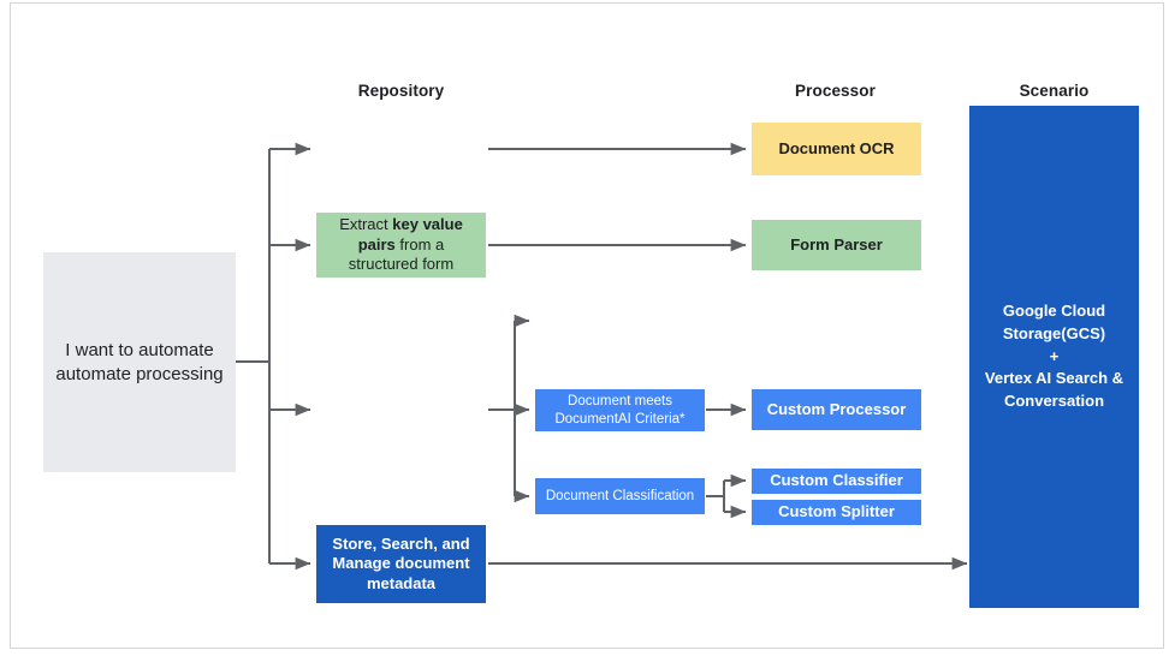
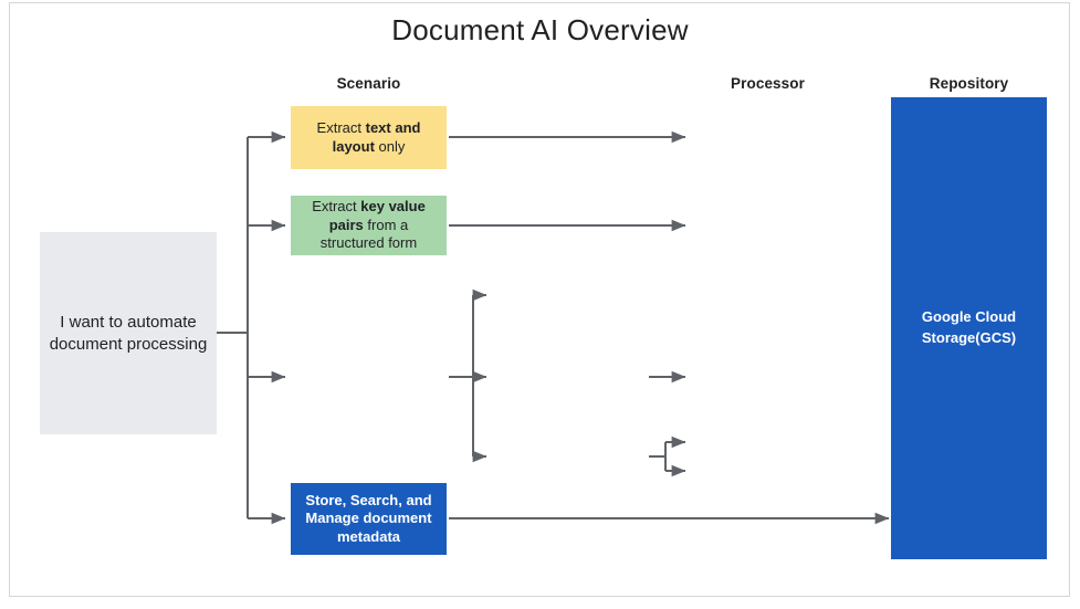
+ Document AI Overview
- Repository
+ Scenario
  Processor
- Scenario
+ Repository
- I want to automate automate processing
+ I want to automate document processing
+ Extract text and layout only
  Extract key value pairs from a structured form
  Store, Search, and Manage document metadata
- Document meets DocumentAI Criteria*
- Document Classification
- Document OCR
- Form Parser
- Custom Processor
- Custom Classifier
- Custom Splitter
  Google Cloud
  Storage(GCS)
- +
- Vertex AI Search &
- Conversation
